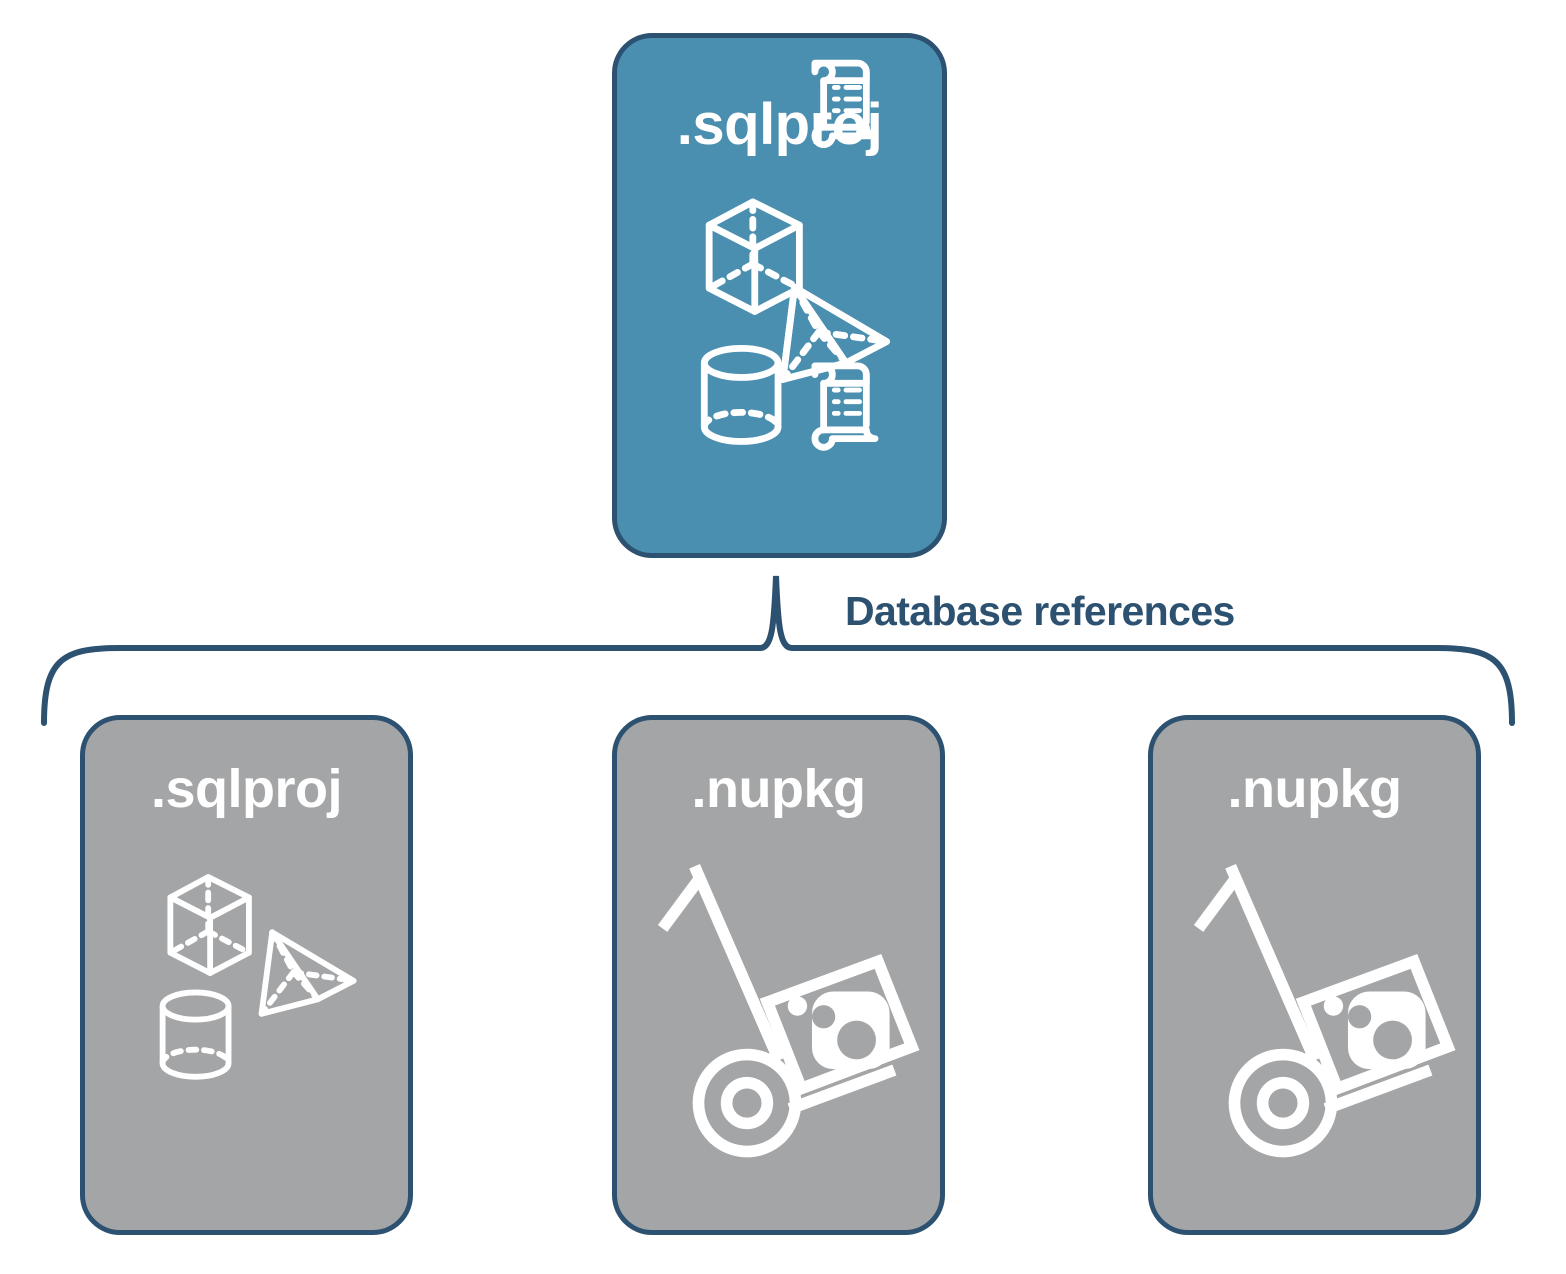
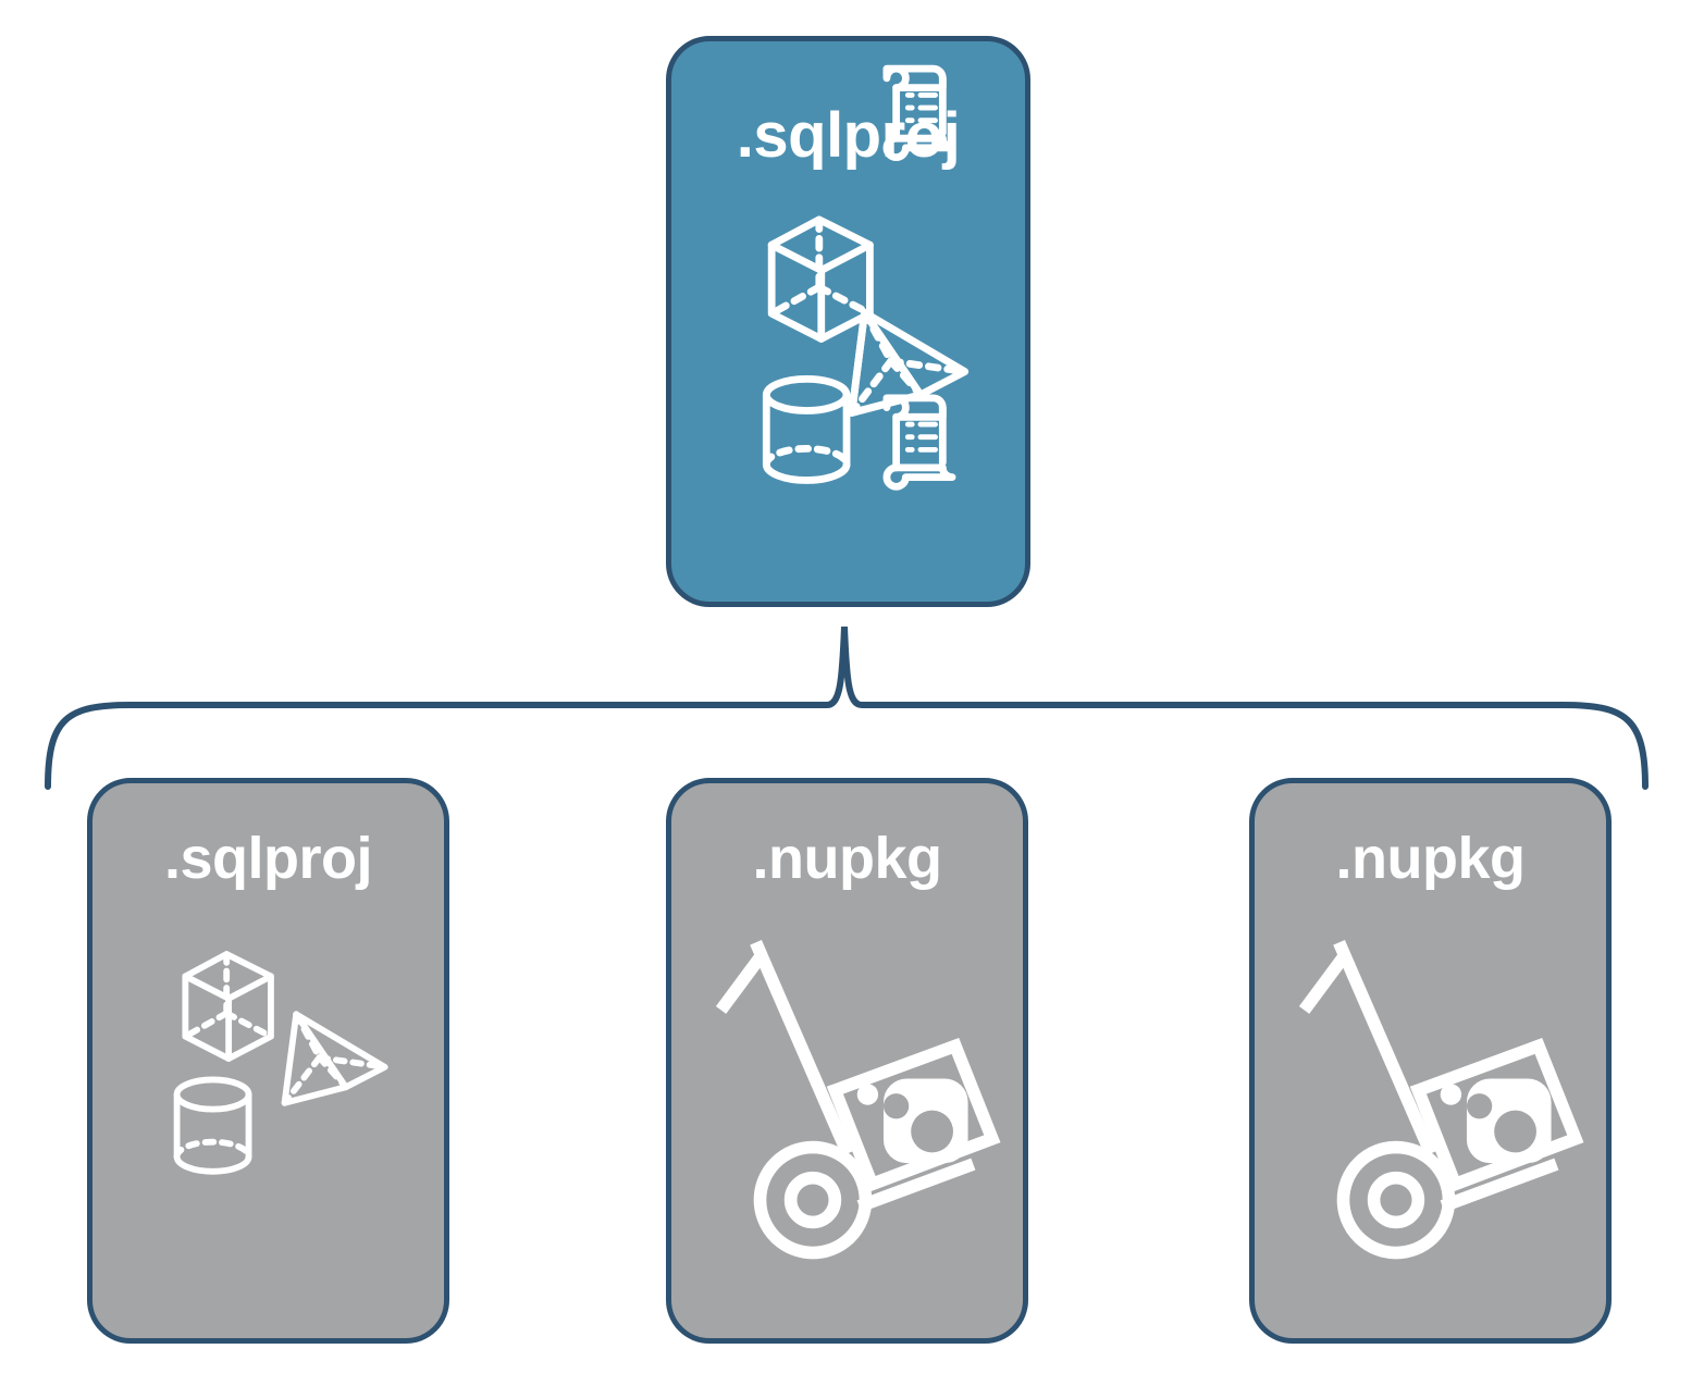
  .sqlpj
- Database references
  .sqlproj
  .nupkg
  .nupkg
